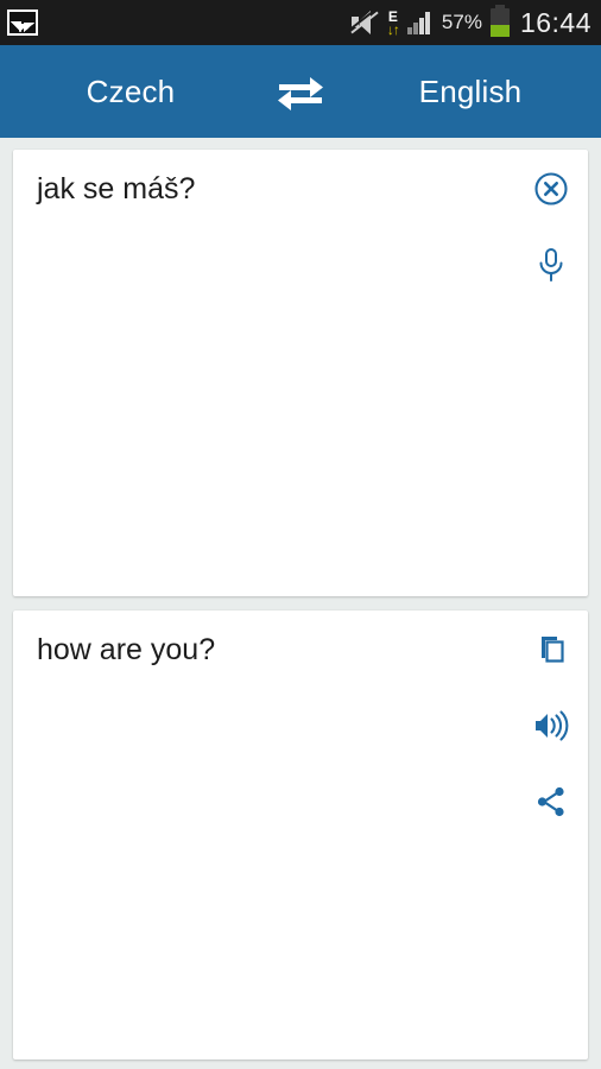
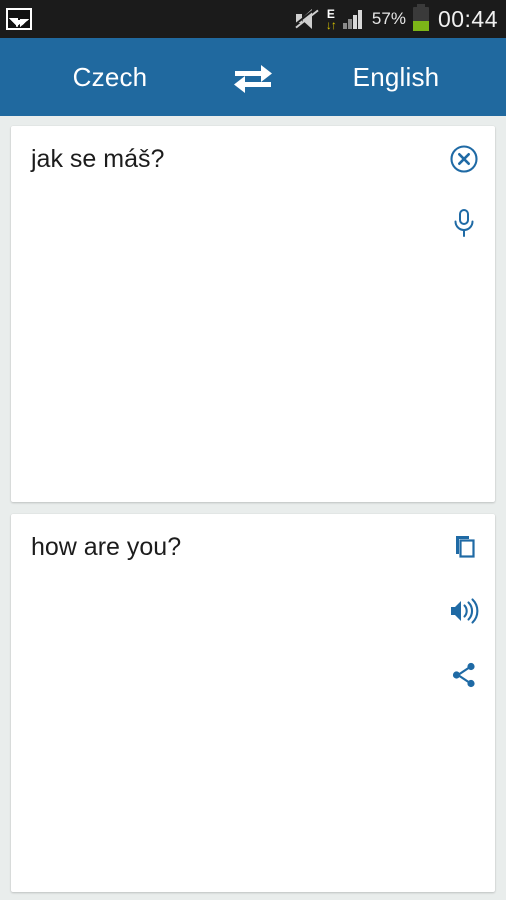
  E
  ↓↑
  57%
- 16:44
+ 00:44
  Czech
  English
  jak se máš?
  how are you?
